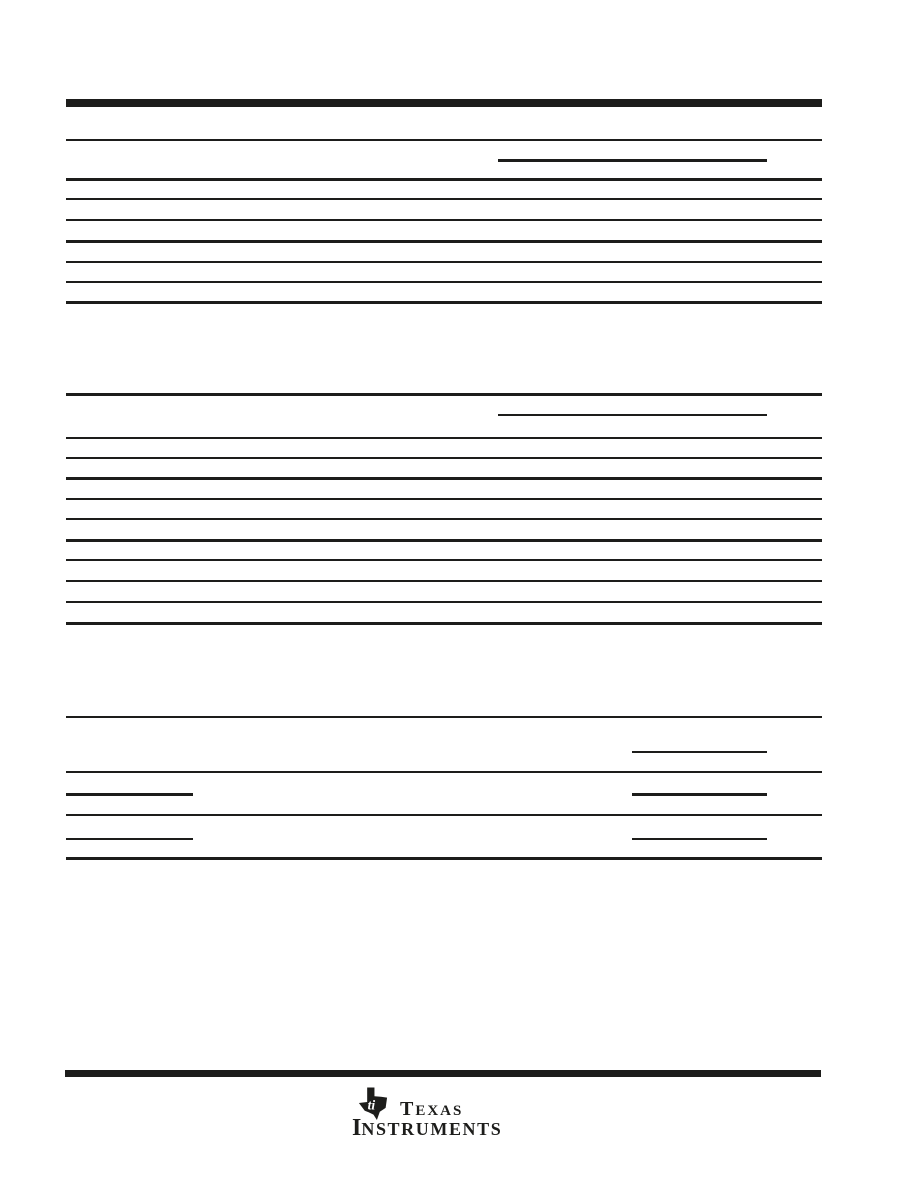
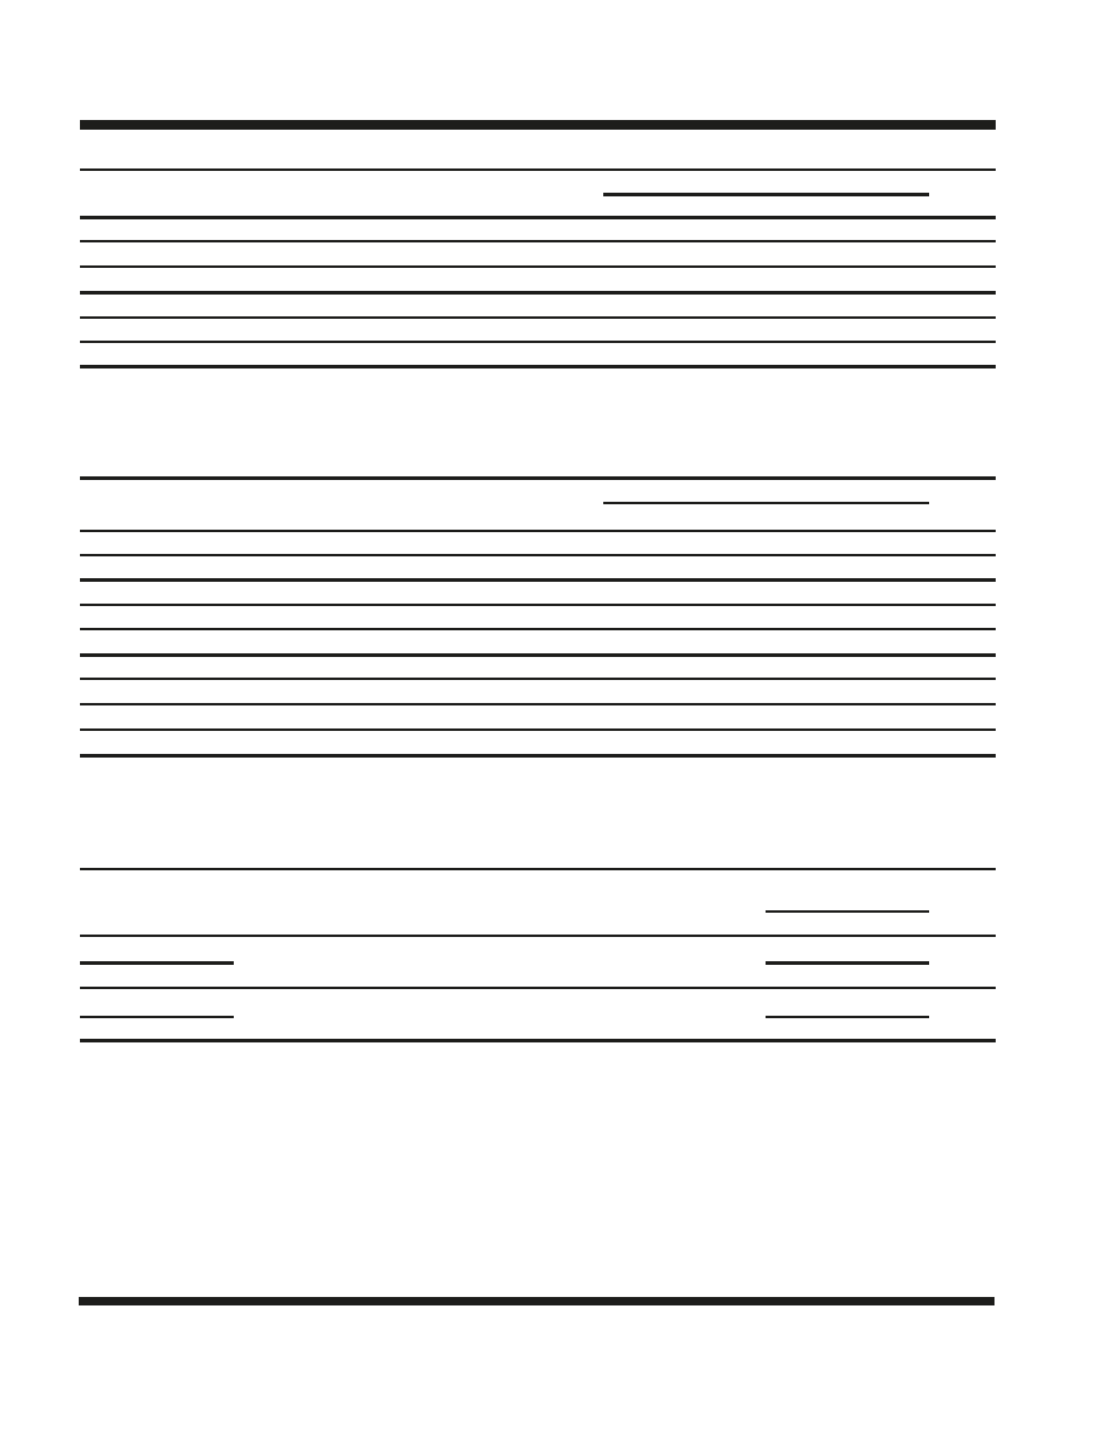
- ti
- TEXAS
- INSTRUMENTS
